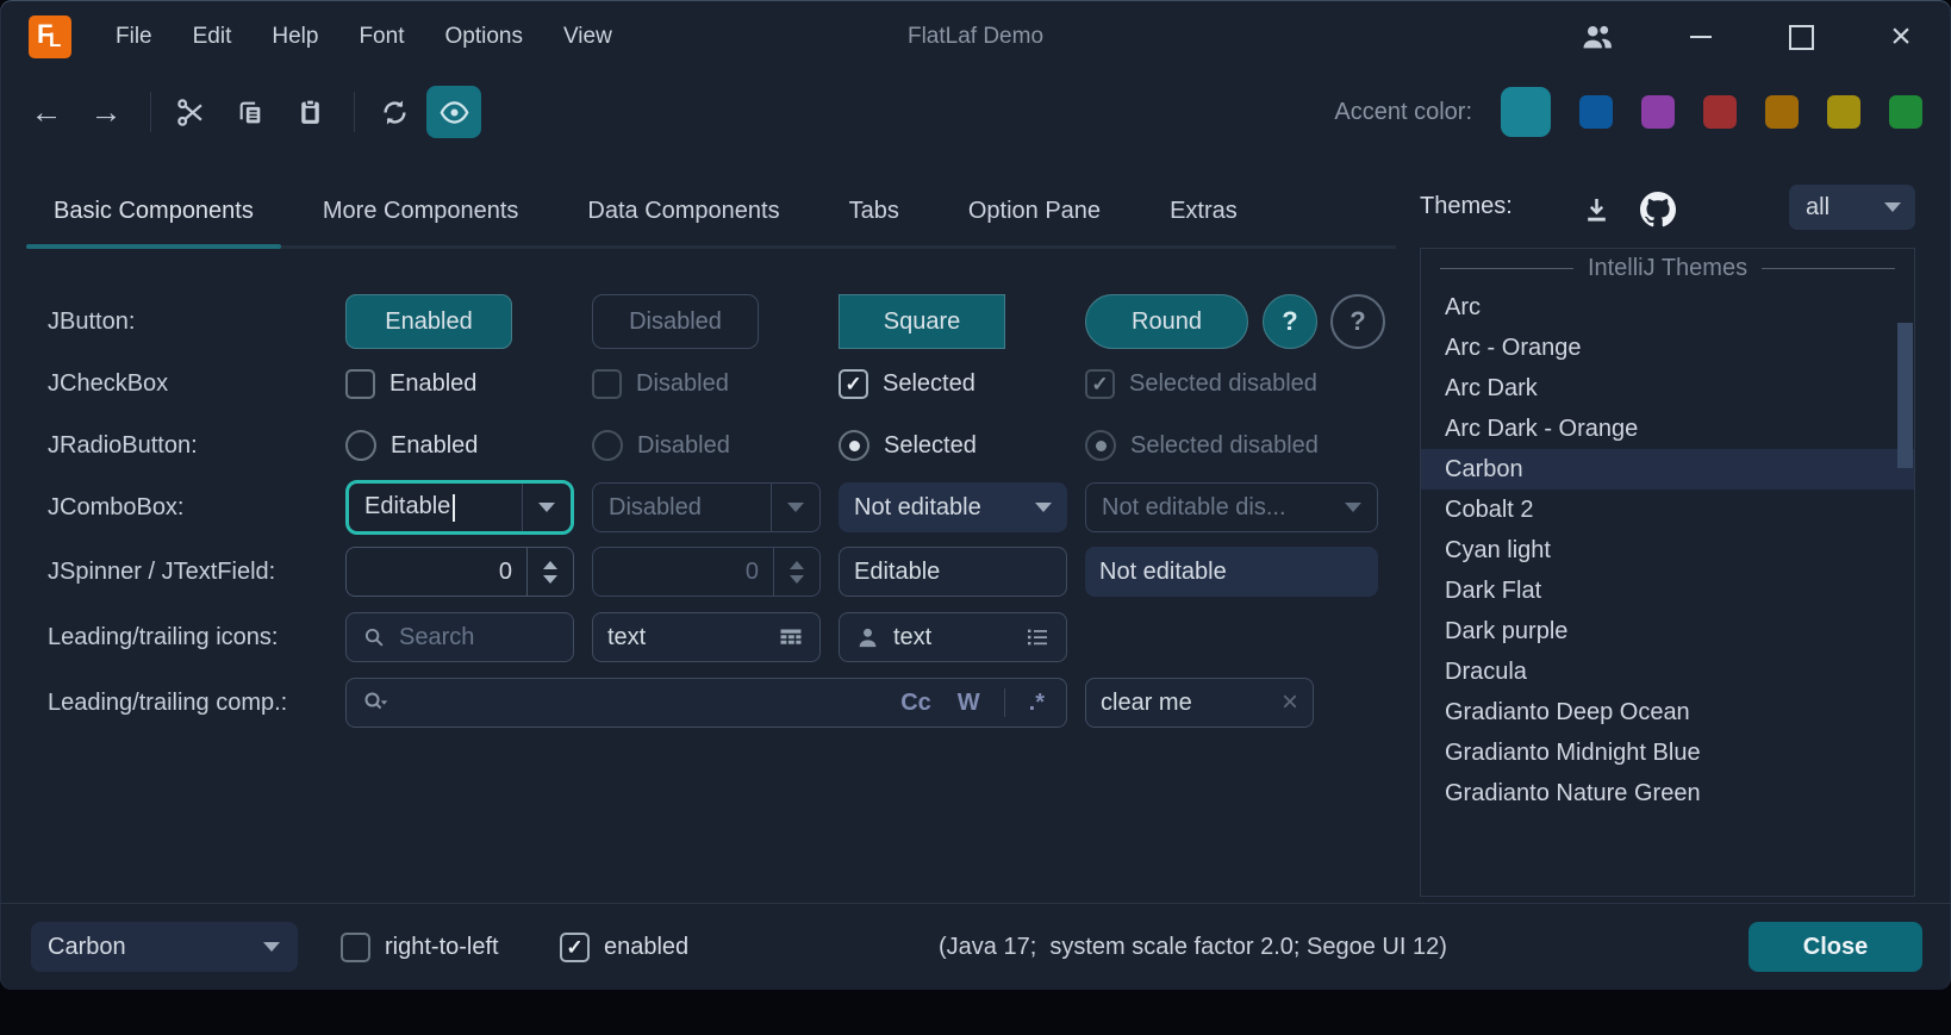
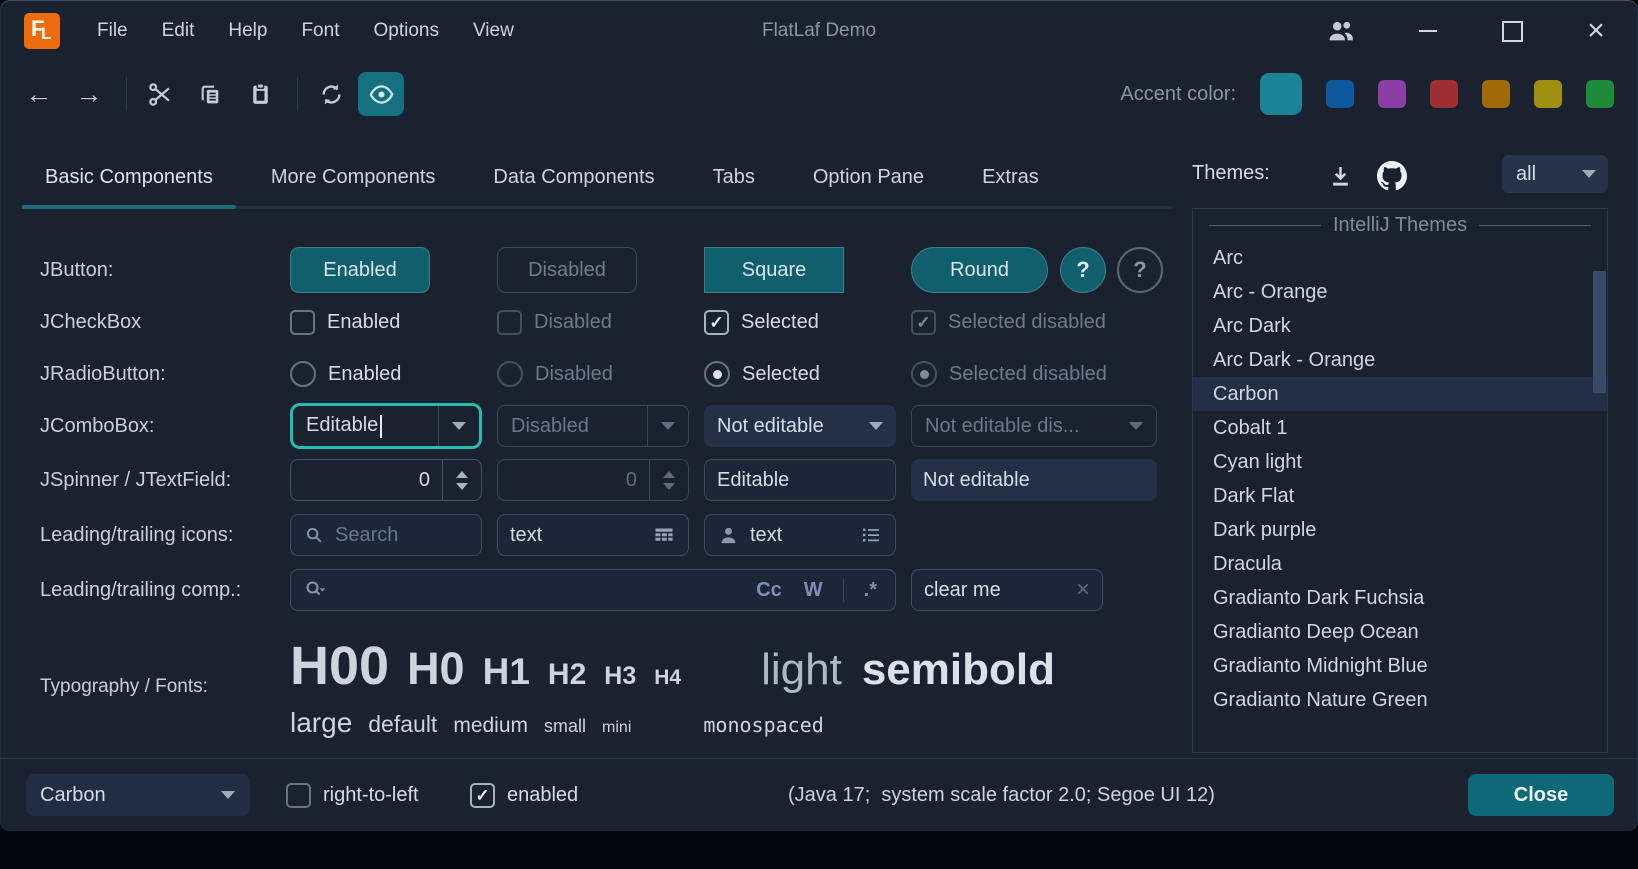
  F
  L
  File
  Edit
  Help
  Font
  Options
  View
  FlatLaf Demo
  ×
  ←
  →
  Accent color:
  Basic Components
  More Components
  Data Components
  Tabs
  Option Pane
  Extras
  Themes:
  all
  IntelliJ Themes
  Arc
  Arc - Orange
  Arc Dark
  Arc Dark - Orange
  Carbon
- Cobalt 2
+ Cobalt 1
  Cyan light
  Dark Flat
  Dark purple
  Dracula
+ Gradianto Dark Fuchsia
  Gradianto Deep Ocean
  Gradianto Midnight Blue
  Gradianto Nature Green
  JButton:
  Enabled
  Disabled
  Square
  Round
  ?
  ?
  JCheckBox
  Enabled
  Disabled
  ✓
  Selected
  ✓
  Selected disabled
  JRadioButton:
  Enabled
  Disabled
  Selected
  Selected disabled
  JComboBox:
  Editable
  Disabled
  Not editable
  Not editable dis...
  JSpinner / JTextField:
  0
  0
  Editable
  Not editable
  Leading/trailing icons:
  Search
  text
  text
  Leading/trailing comp.:
  Cc
  W
  .*
  clear me
  ×
+ Typography / Fonts:
+ H00
+ H0
+ H1
+ H2
+ H3
+ H4
+ light
+ semibold
+ large
+ default
+ medium
+ small
+ mini
+ monospaced
  Carbon
  right-to-left
  ✓
  enabled
  (Java 17; system scale factor 2.0; Segoe UI 12)
  Close
